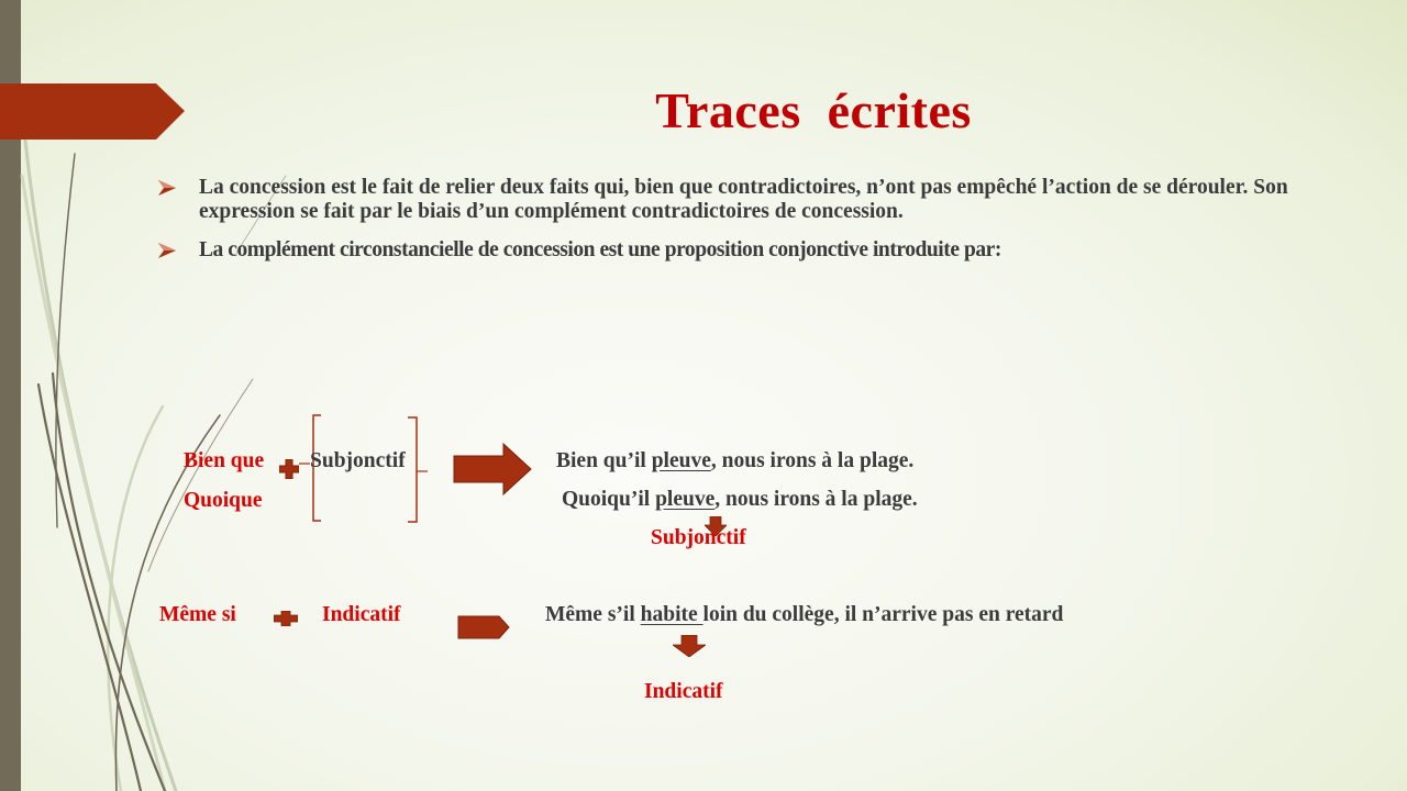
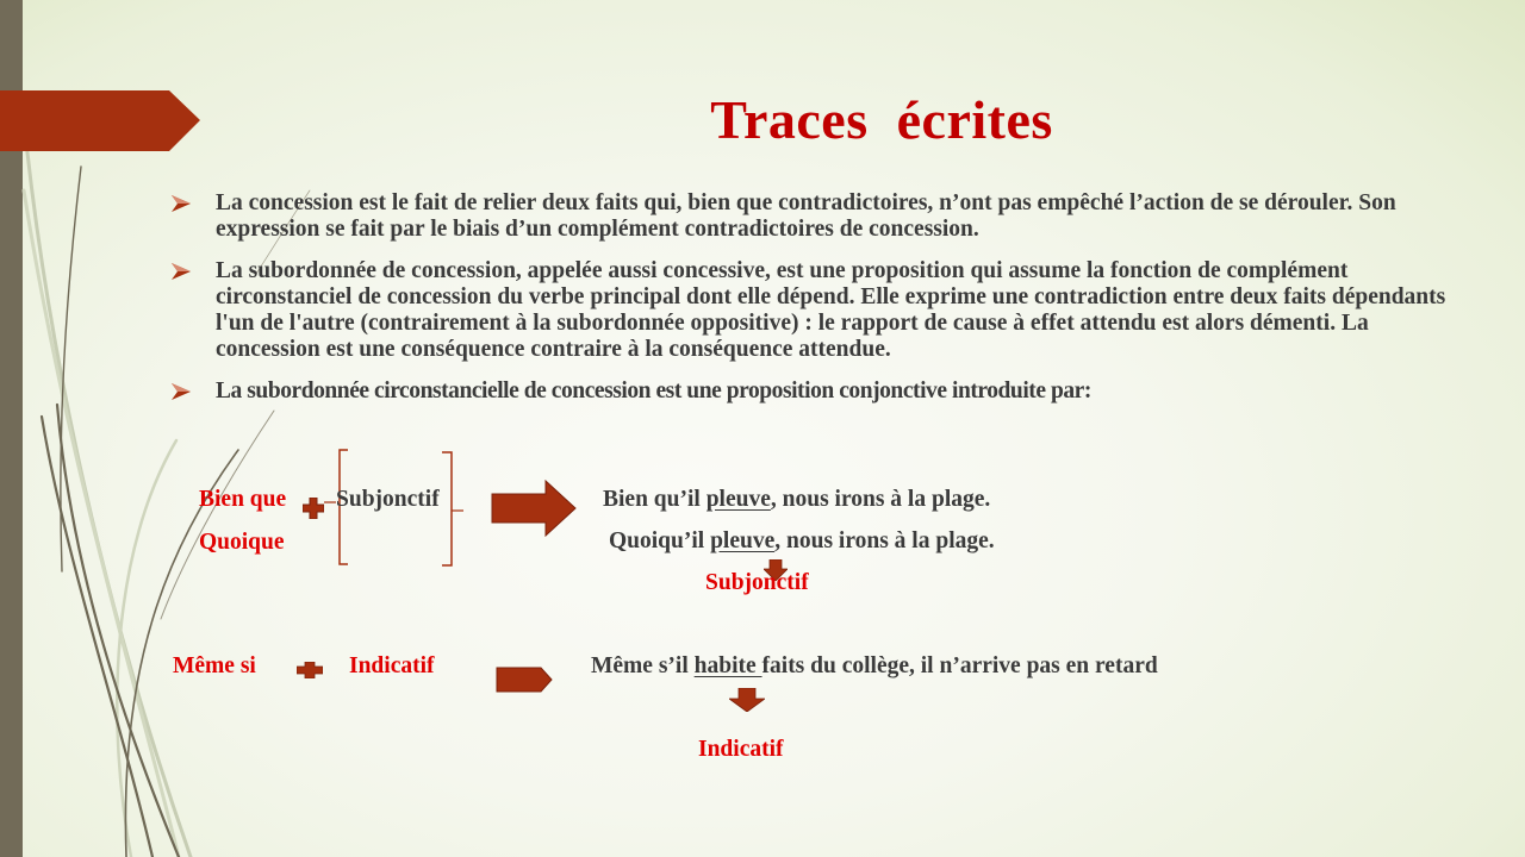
  Traces écrites
  La concession est le fait de relier deux faits qui, bien que contradictoires, n’ont pas empêché l’action de se dérouler. Son expression se fait par le biais d’un complément contradictoires de concession.
+ La subordonnée de concession, appelée aussi concessive, est une proposition qui assume la fonction de complément circonstanciel de concession du verbe principal dont elle dépend. Elle exprime une contradiction entre deux faits dépendants l'un de l'autre (contrairement à la subordonnée oppositive) : le rapport de cause à effet attendu est alors démenti. La concession est une conséquence contraire à la conséquence attendue.
- La complément circonstancielle de concession est une proposition conjonctive introduite par:
+ La subordonnée circonstancielle de concession est une proposition conjonctive introduite par:
  Bien que
  Quoique
  Subjonctif
  Bien qu’il pleuve, nous irons à la plage.
  Quoiqu’il pleuve, nous irons à la plage.
  Subjonctif
  Même si
  Indicatif
- Même s’il habite loin du collège, il n’arrive pas en retard
+ Même s’il habite faits du collège, il n’arrive pas en retard
  Indicatif
